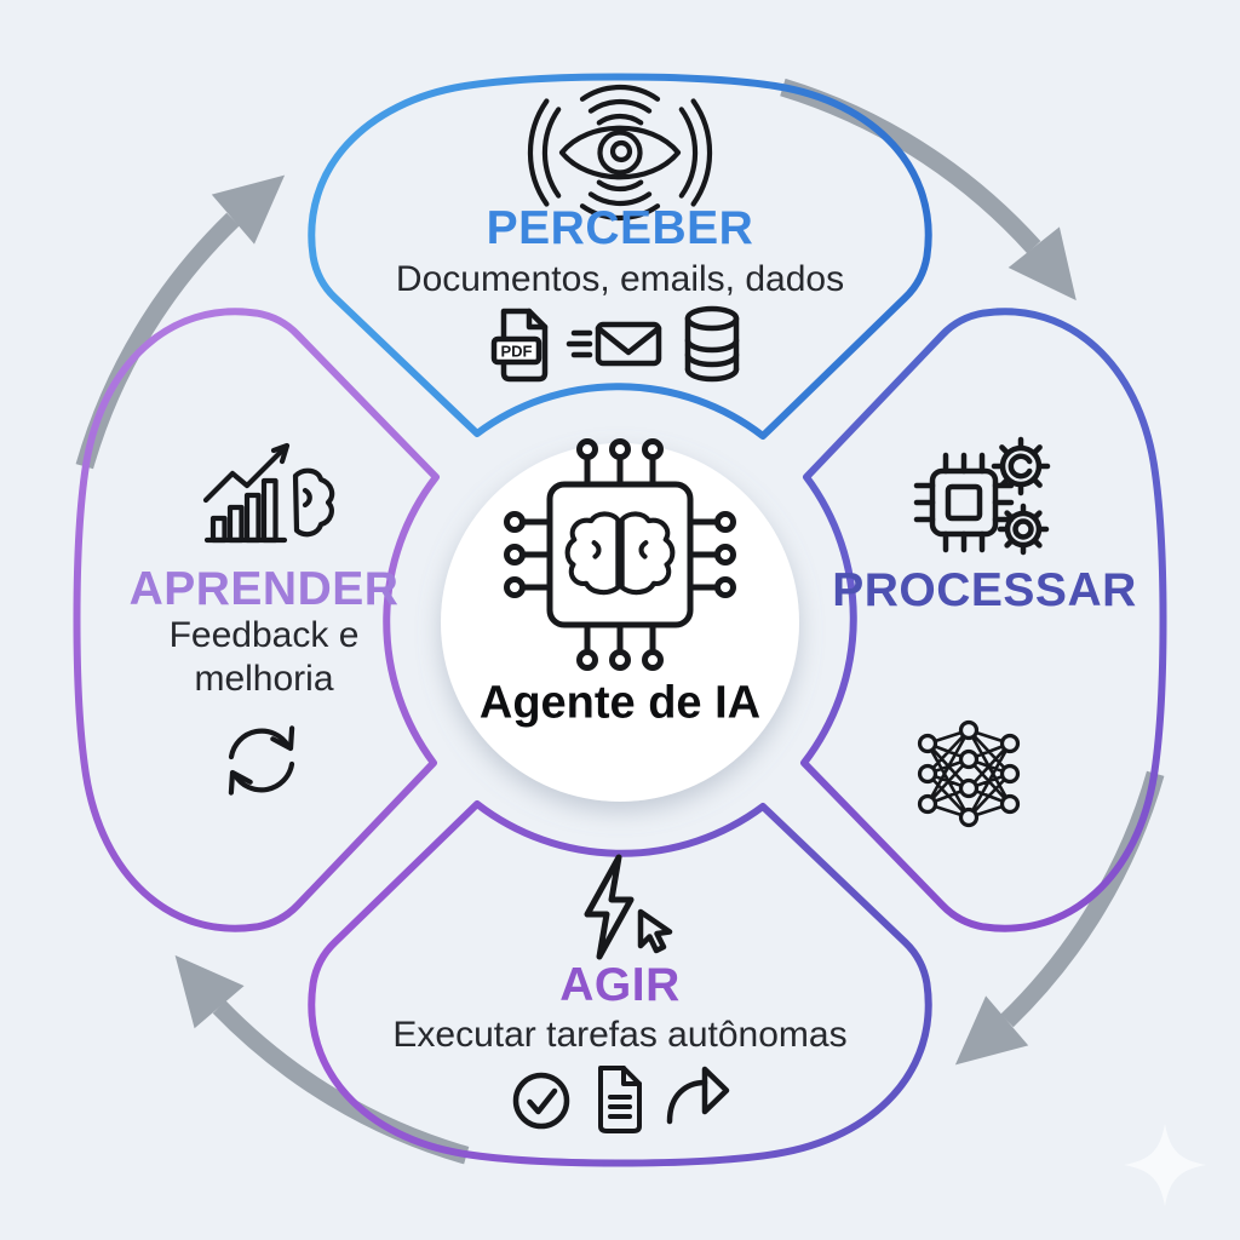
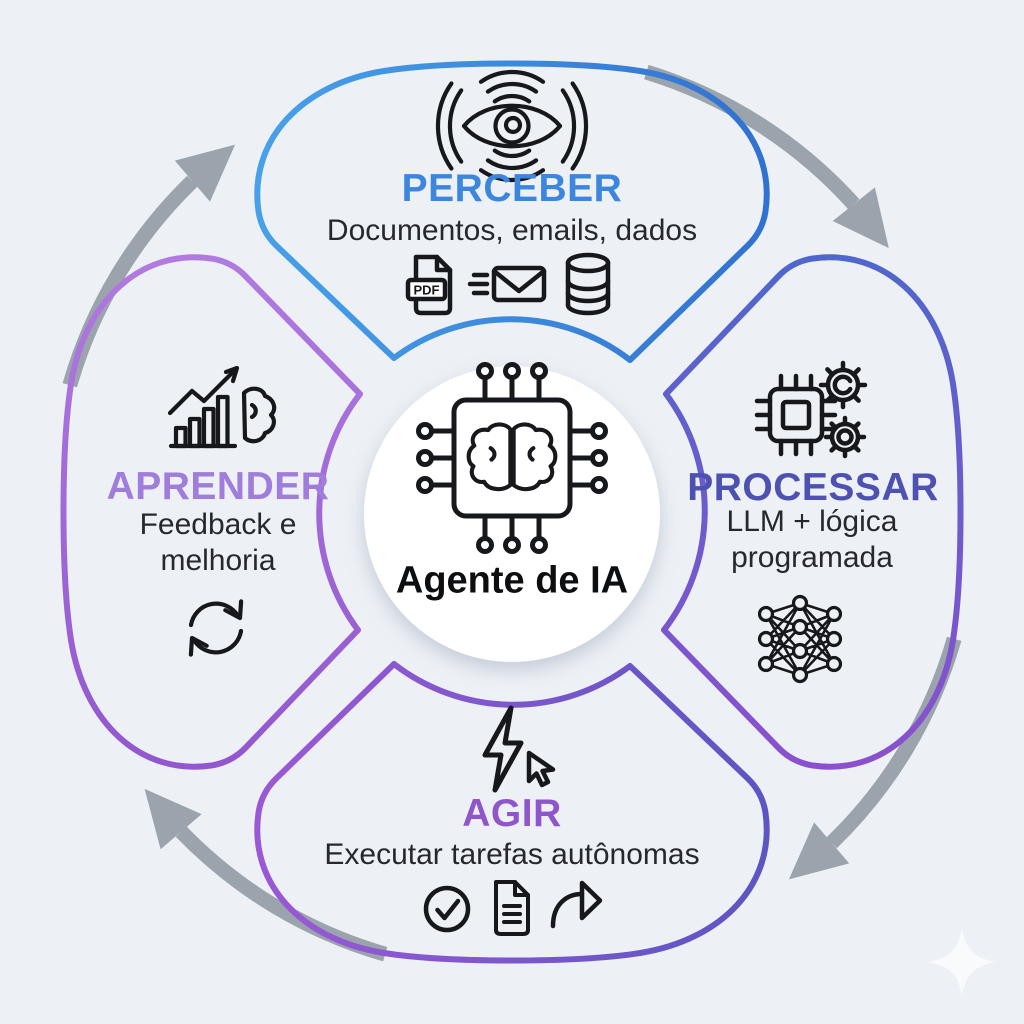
  PDF
  PERCEBER
  Documentos, emails, dados
  PROCESSAR
+ LLM + lógica
+ programada
  APRENDER
  Feedback e
  melhoria
  AGIR
  Executar tarefas autônomas
  Agente de IA
